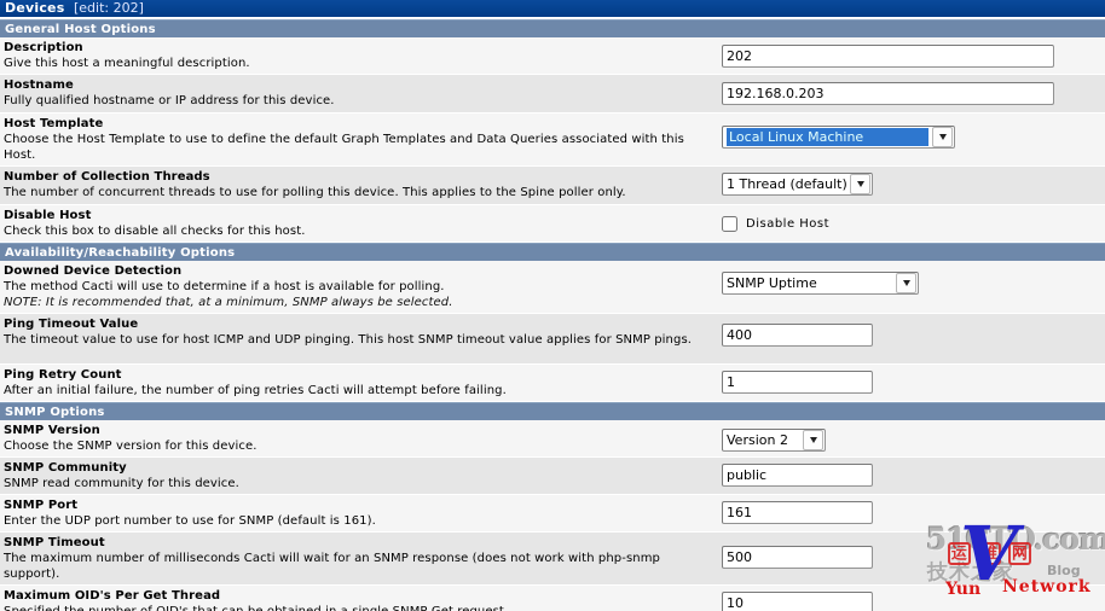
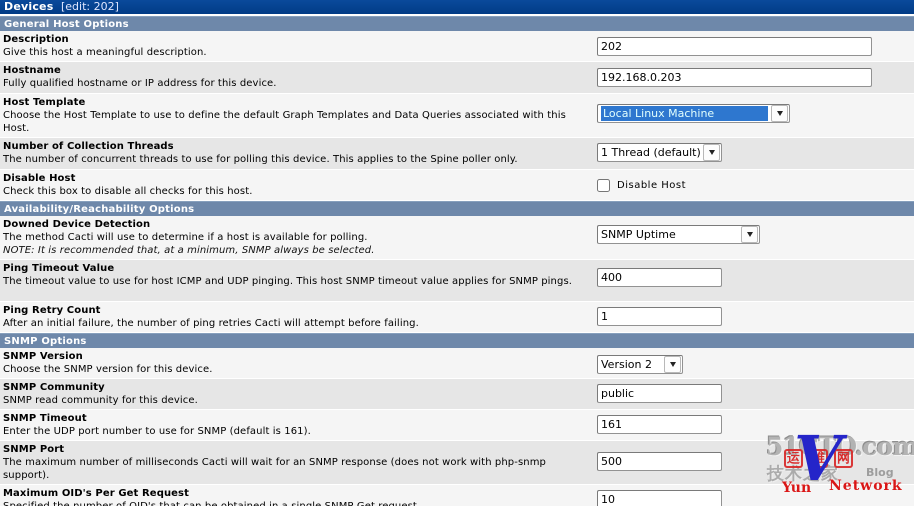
  Devices [edit: 202]
  General Host Options
  Description
  Give this host a meaningful description.
  202
  Hostname
  Fully qualified hostname or IP address for this device.
  192.168.0.203
  Host Template
  Choose the Host Template to use to define the default Graph Templates and Data Queries associated with this Host.
  Local Linux Machine
  Number of Collection Threads
  The number of concurrent threads to use for polling this device. This applies to the Spine poller only.
  1 Thread (default)
  Disable Host
  Check this box to disable all checks for this host.
  Disable Host
  Availability/Reachability Options
  Downed Device Detection
  The method Cacti will use to determine if a host is available for polling.
  NOTE: It is recommended that, at a minimum, SNMP always be selected.
  SNMP Uptime
  Ping Timeout Value
  The timeout value to use for host ICMP and UDP pinging. This host SNMP timeout value applies for SNMP pings.
  400
  Ping Retry Count
  After an initial failure, the number of ping retries Cacti will attempt before failing.
  1
  SNMP Options
  SNMP Version
  Choose the SNMP version for this device.
  Version 2
  SNMP Community
  SNMP read community for this device.
  public
- SNMP Port
+ SNMP Timeout
  Enter the UDP port number to use for SNMP (default is 161).
  161
- SNMP Timeout
+ SNMP Port
  The maximum number of milliseconds Cacti will wait for an SNMP response (does not work with php-snmp support).
  500
- Maximum OID's Per Get Thread
+ Maximum OID's Per Get Request
  10
  51CTO.com
  技术之家
  Blog
  运
  维
  网
  V
  Yun
  Network
